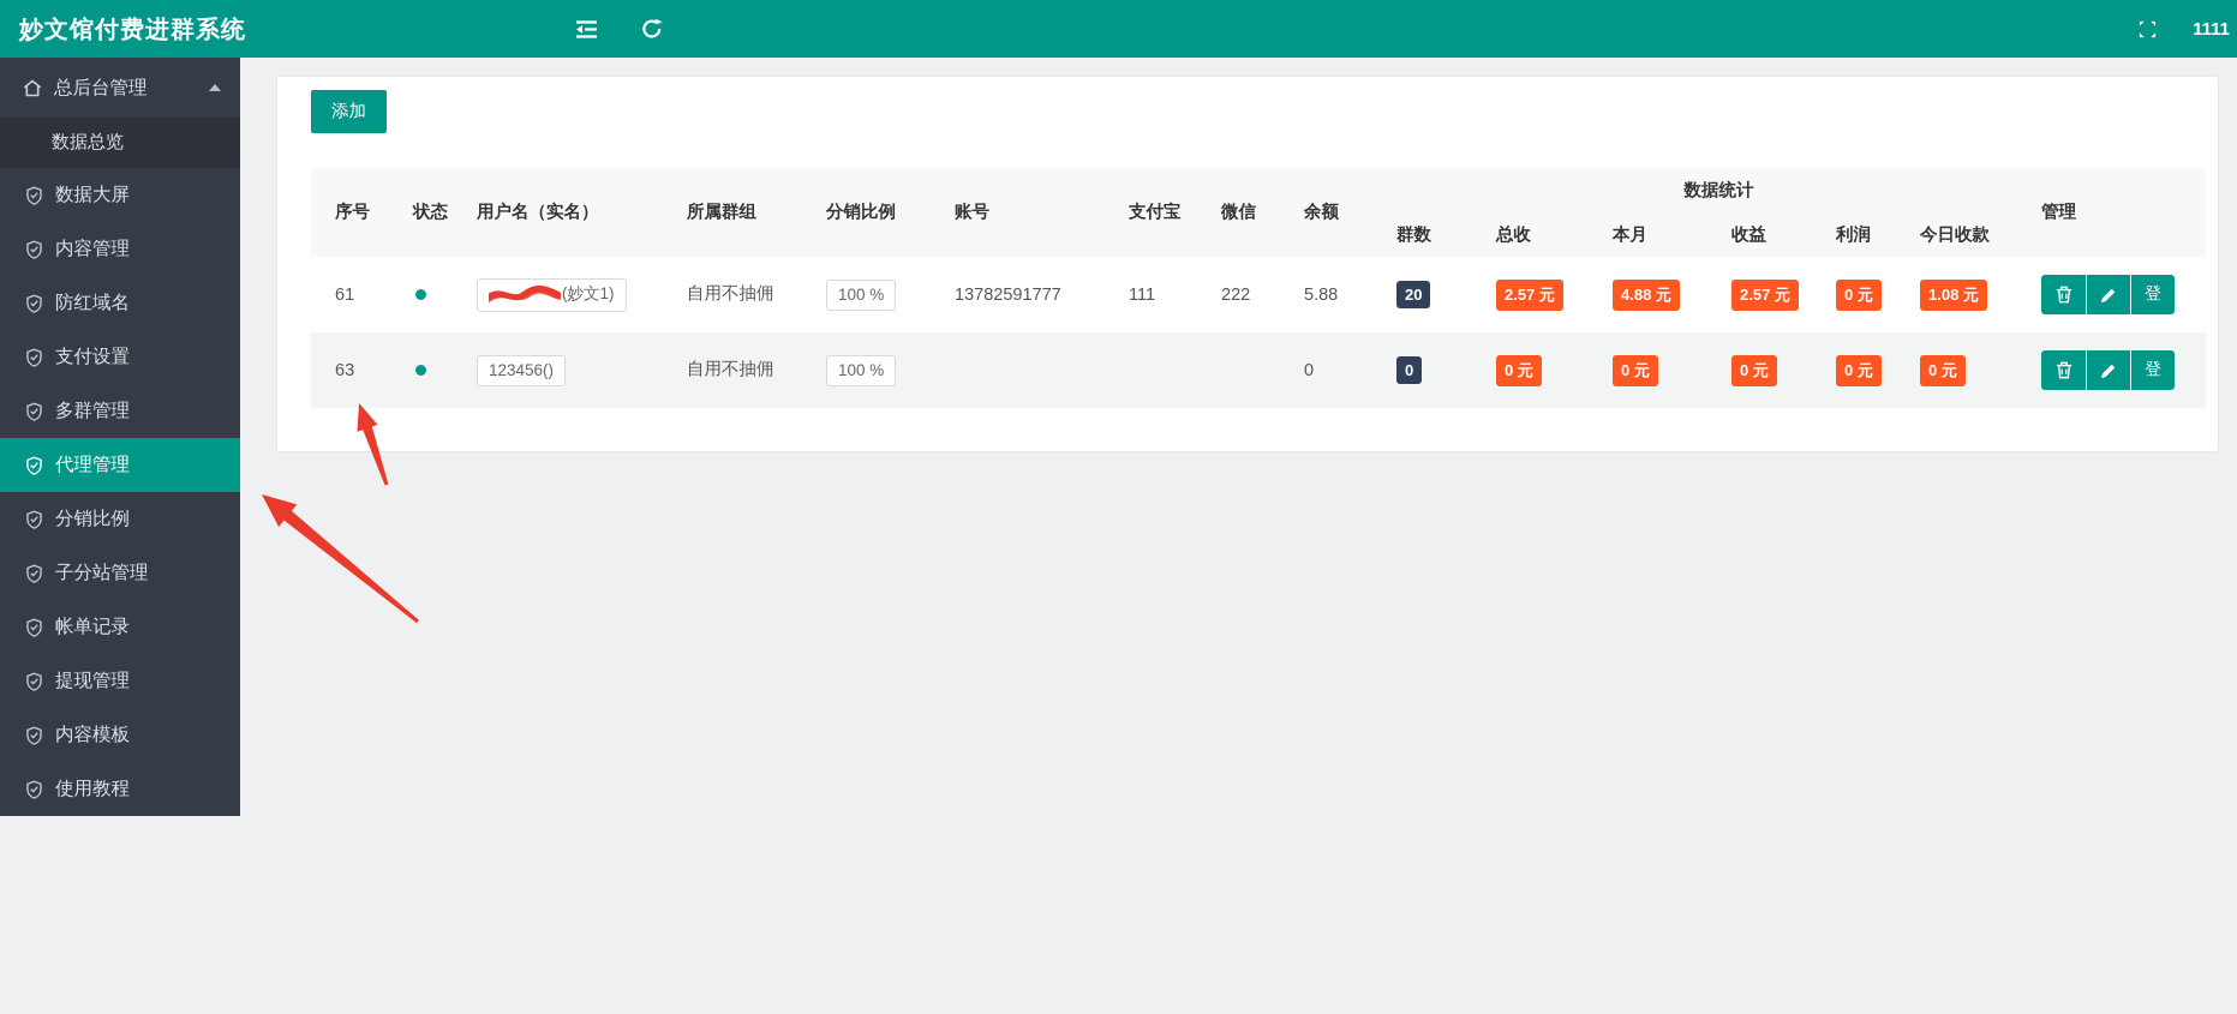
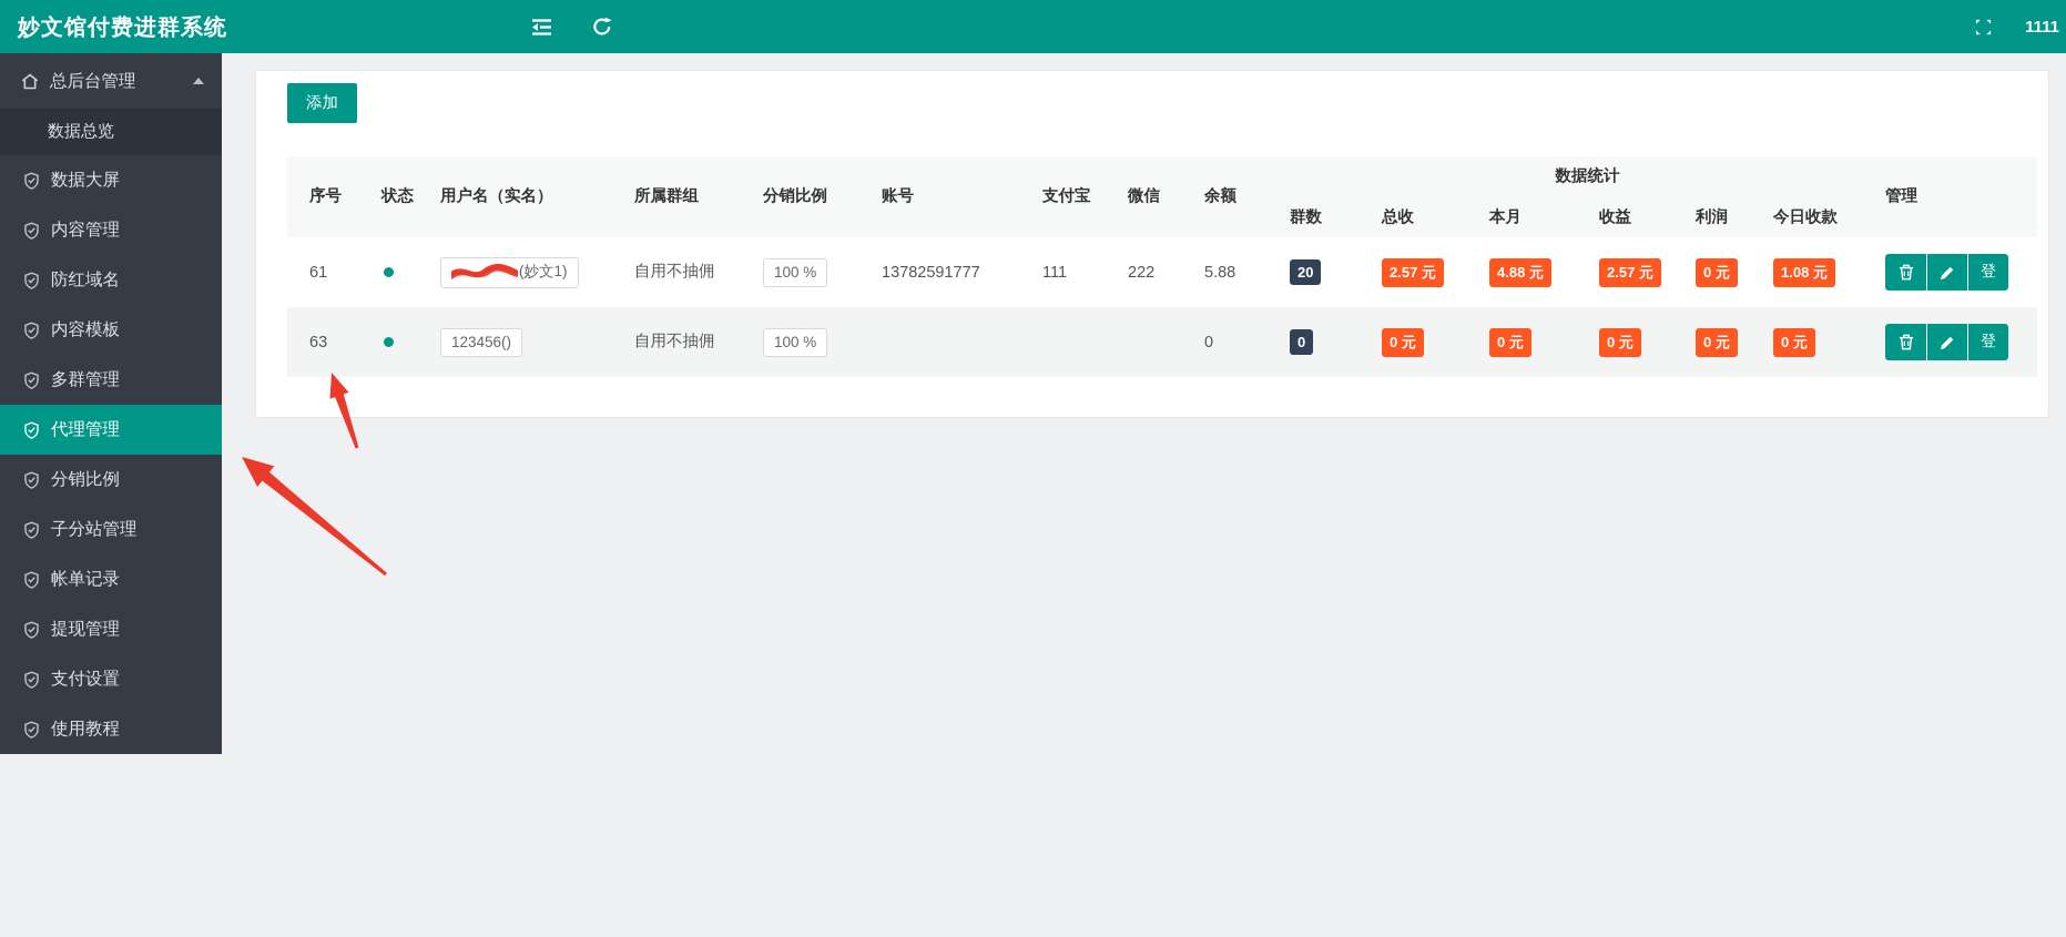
  妙文馆付费进群系统
  1111
  总后台管理
  数据总览
  数据大屏
  内容管理
  防红域名
- 支付设置
+ 内容模板
  多群管理
  代理管理
  分销比例
  子分站管理
  帐单记录
  提现管理
- 内容模板
+ 支付设置
  使用教程
  添加
  序号	状态	用户名（实名）	所属群组	分销比例	账号	支付宝	微信	余额	数据统计	管理
  群数	总收	本月	收益	利润	今日收款
  61		(妙文1)	自用不抽佣	100 %	13782591777	111	222	5.88	20	2.57 元	4.88 元	2.57 元	0 元	1.08 元	登
  63		123456()	自用不抽佣	100 %				0	0	0 元	0 元	0 元	0 元	0 元	登
